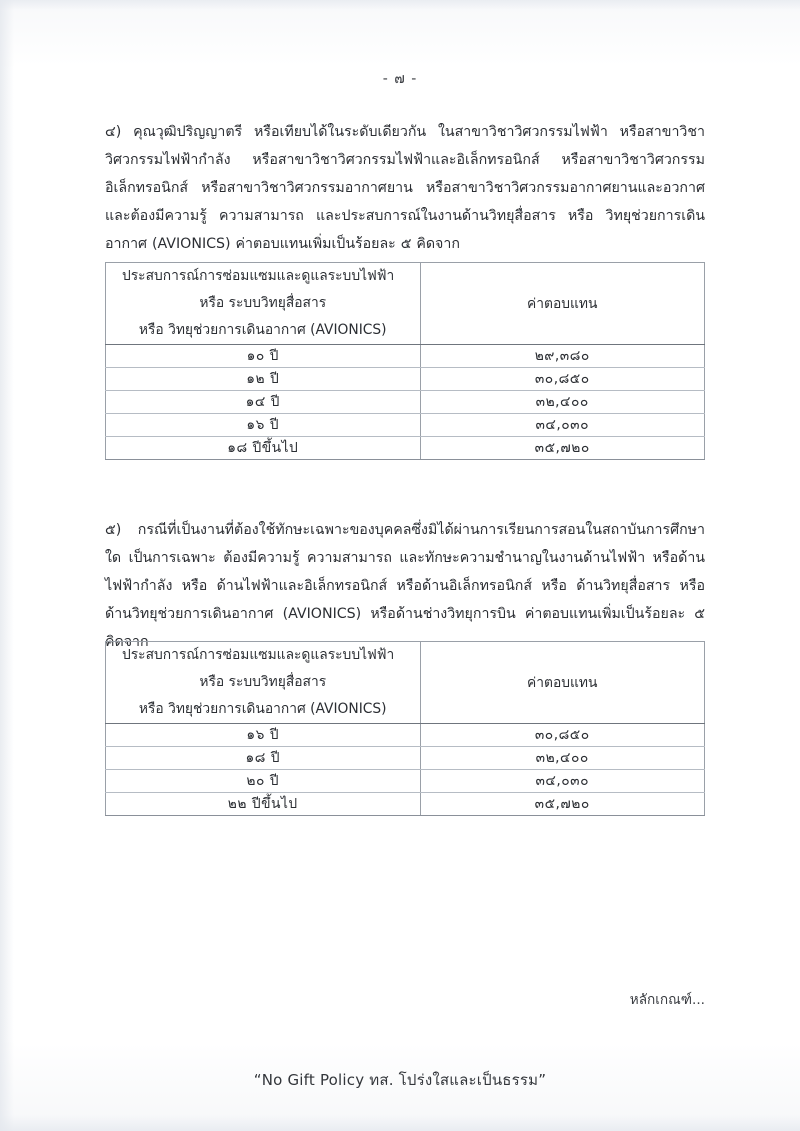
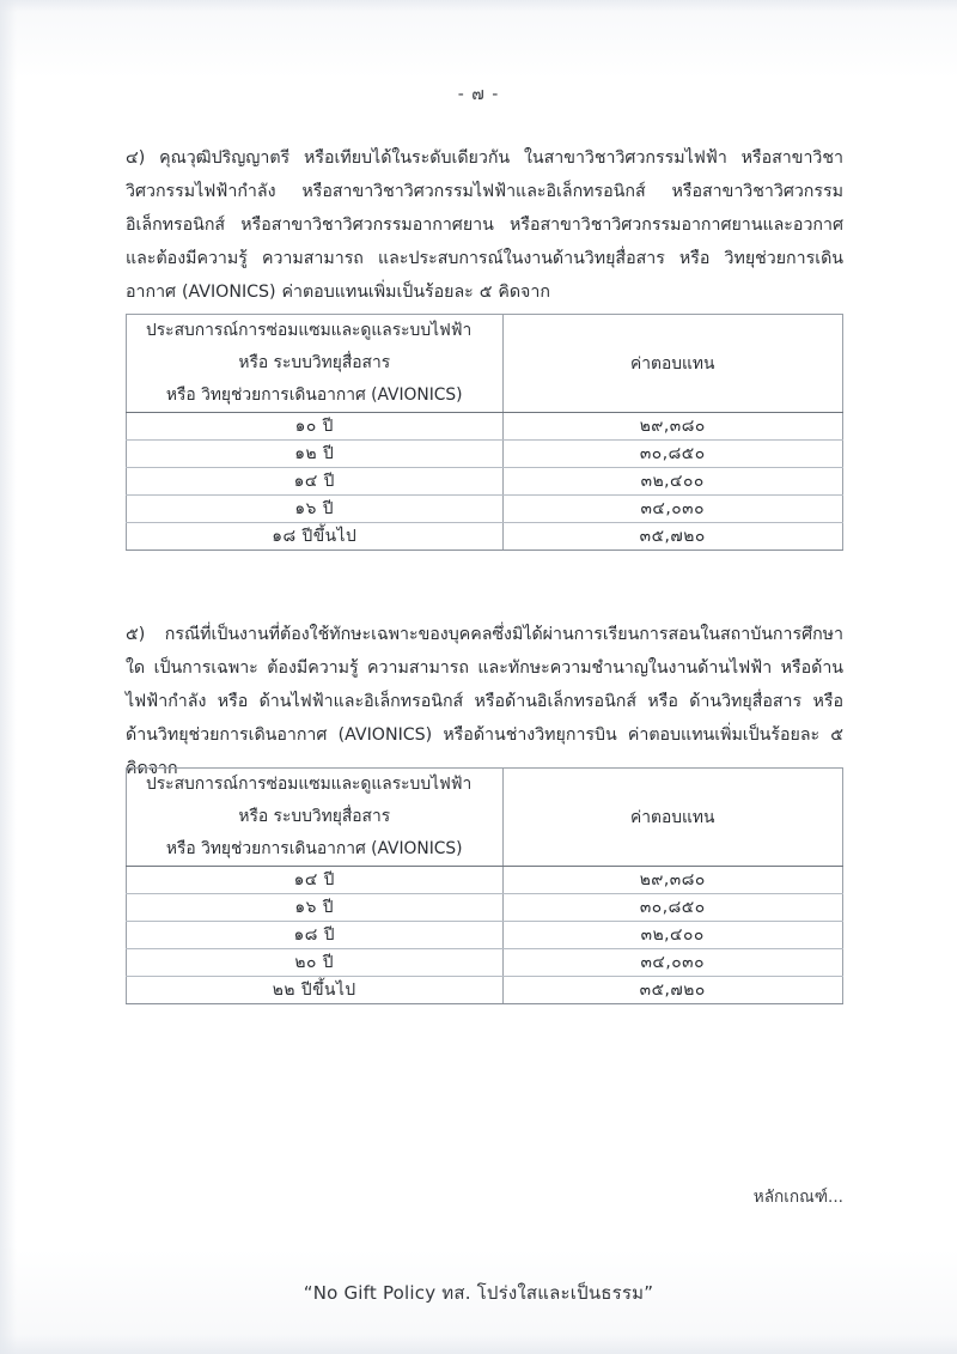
  - ๗ -
  ๔) คุณวุฒิปริญญาตรี หรือเทียบได้ในระดับเดียวกัน ในสาขาวิชาวิศวกรรมไฟฟ้า หรือสาขาวิชา วิศวกรรมไฟฟ้ากำลัง หรือสาขาวิชาวิศวกรรมไฟฟ้าและอิเล็กทรอนิกส์ หรือสาขาวิชาวิศวกรรมอิเล็กทรอนิกส์ หรือสาขาวิชาวิศวกรรมอากาศยาน หรือสาขาวิชาวิศวกรรมอากาศยานและอวกาศ และต้องมีความรู้ ความสามารถ และประสบการณ์ในงานด้านวิทยุสื่อสาร หรือ วิทยุช่วยการเดินอากาศ (AVIONICS) ค่าตอบแทนเพิ่มเป็นร้อยละ ๕ คิดจาก
  ประสบการณ์การซ่อมแซมและดูแลระบบไฟฟ้า หรือ ระบบวิทยุสื่อสาร หรือ วิทยุช่วยการเดินอากาศ (AVIONICS)	ค่าตอบแทน
  ๑๐ ปี	๒๙,๓๘๐
  ๑๒ ปี	๓๐,๘๕๐
  ๑๔ ปี	๓๒,๔๐๐
  ๑๖ ปี	๓๔,๐๓๐
  ๑๘ ปีขึ้นไป	๓๕,๗๒๐
  ๕) กรณีที่เป็นงานที่ต้องใช้ทักษะเฉพาะของบุคคลซึ่งมิได้ผ่านการเรียนการสอนในสถาบันการศึกษาใด เป็นการเฉพาะ ต้องมีความรู้ ความสามารถ และทักษะความชำนาญในงานด้านไฟฟ้า หรือด้านไฟฟ้ากำลัง หรือ ด้านไฟฟ้าและอิเล็กทรอนิกส์ หรือด้านอิเล็กทรอนิกส์ หรือ ด้านวิทยุสื่อสาร หรือ ด้านวิทยุช่วยการเดินอากาศ (AVIONICS) หรือด้านช่างวิทยุการบิน ค่าตอบแทนเพิ่มเป็นร้อยละ ๕ คิดจาก
  ประสบการณ์การซ่อมแซมและดูแลระบบไฟฟ้า หรือ ระบบวิทยุสื่อสาร หรือ วิทยุช่วยการเดินอากาศ (AVIONICS)	ค่าตอบแทน
+ ๑๔ ปี	๒๙,๓๘๐
  ๑๖ ปี	๓๐,๘๕๐
  ๑๘ ปี	๓๒,๔๐๐
  ๒๐ ปี	๓๔,๐๓๐
  ๒๒ ปีขึ้นไป	๓๕,๗๒๐
  หลักเกณฑ์...
  “No Gift Policy ทส. โปร่งใสและเป็นธรรม”
